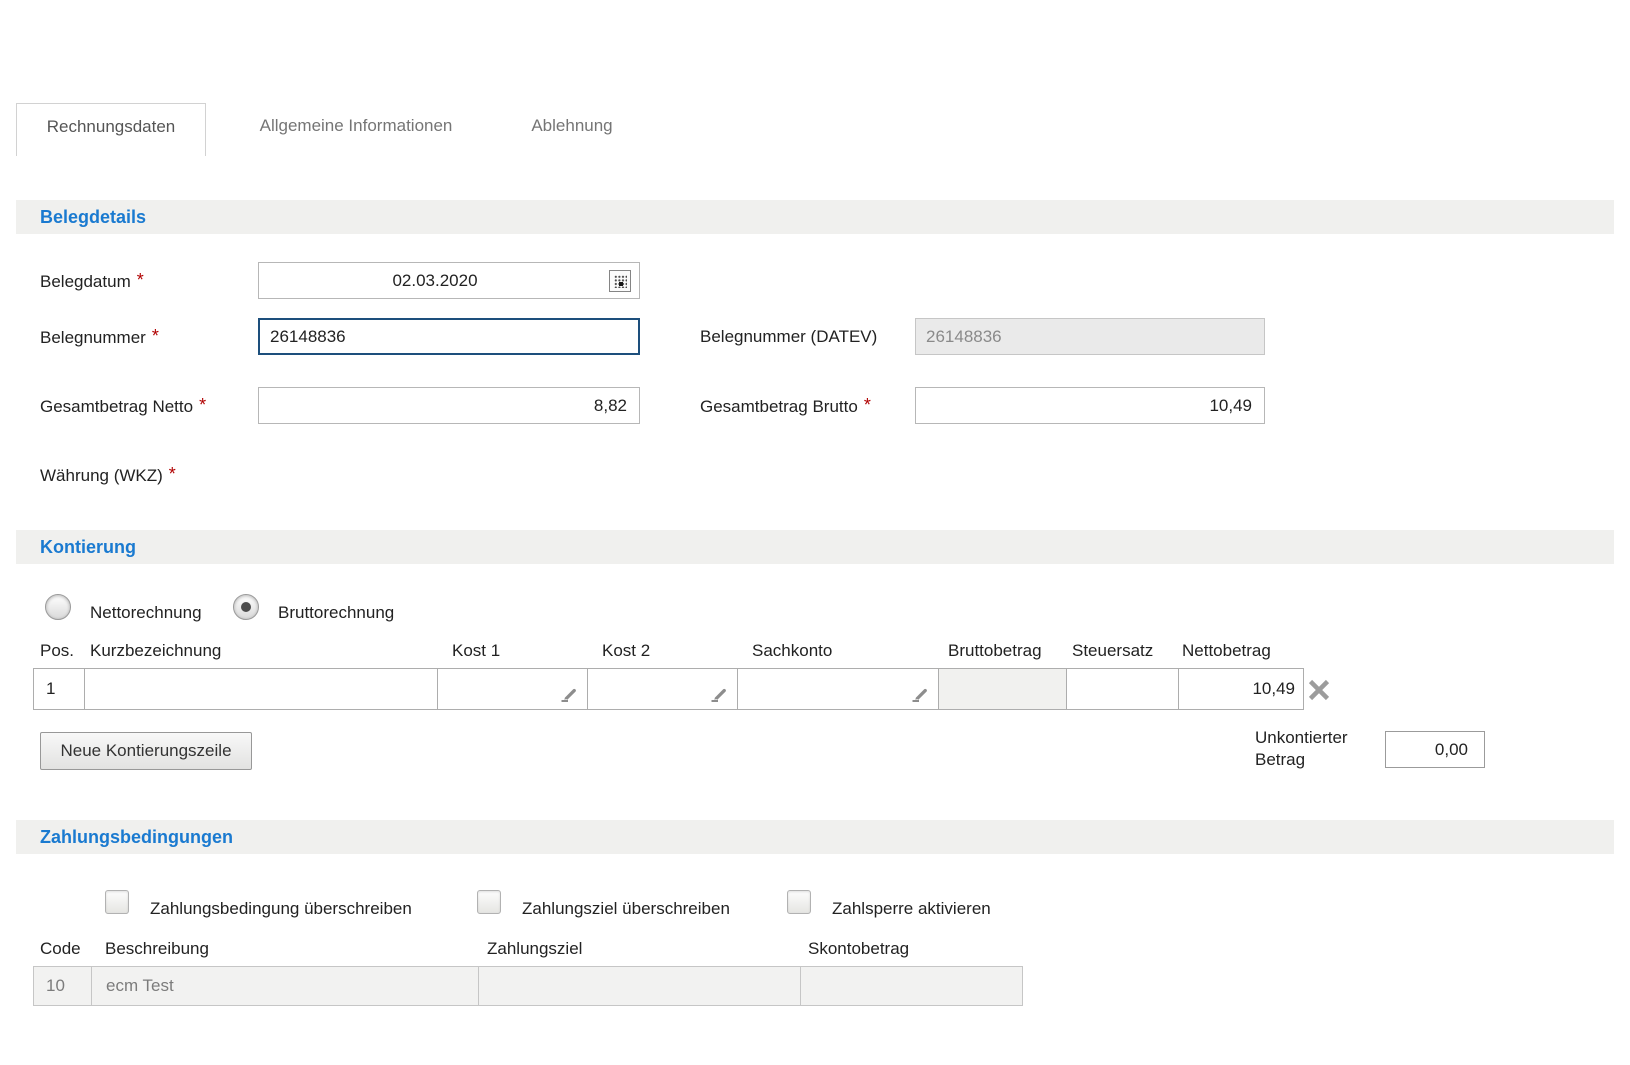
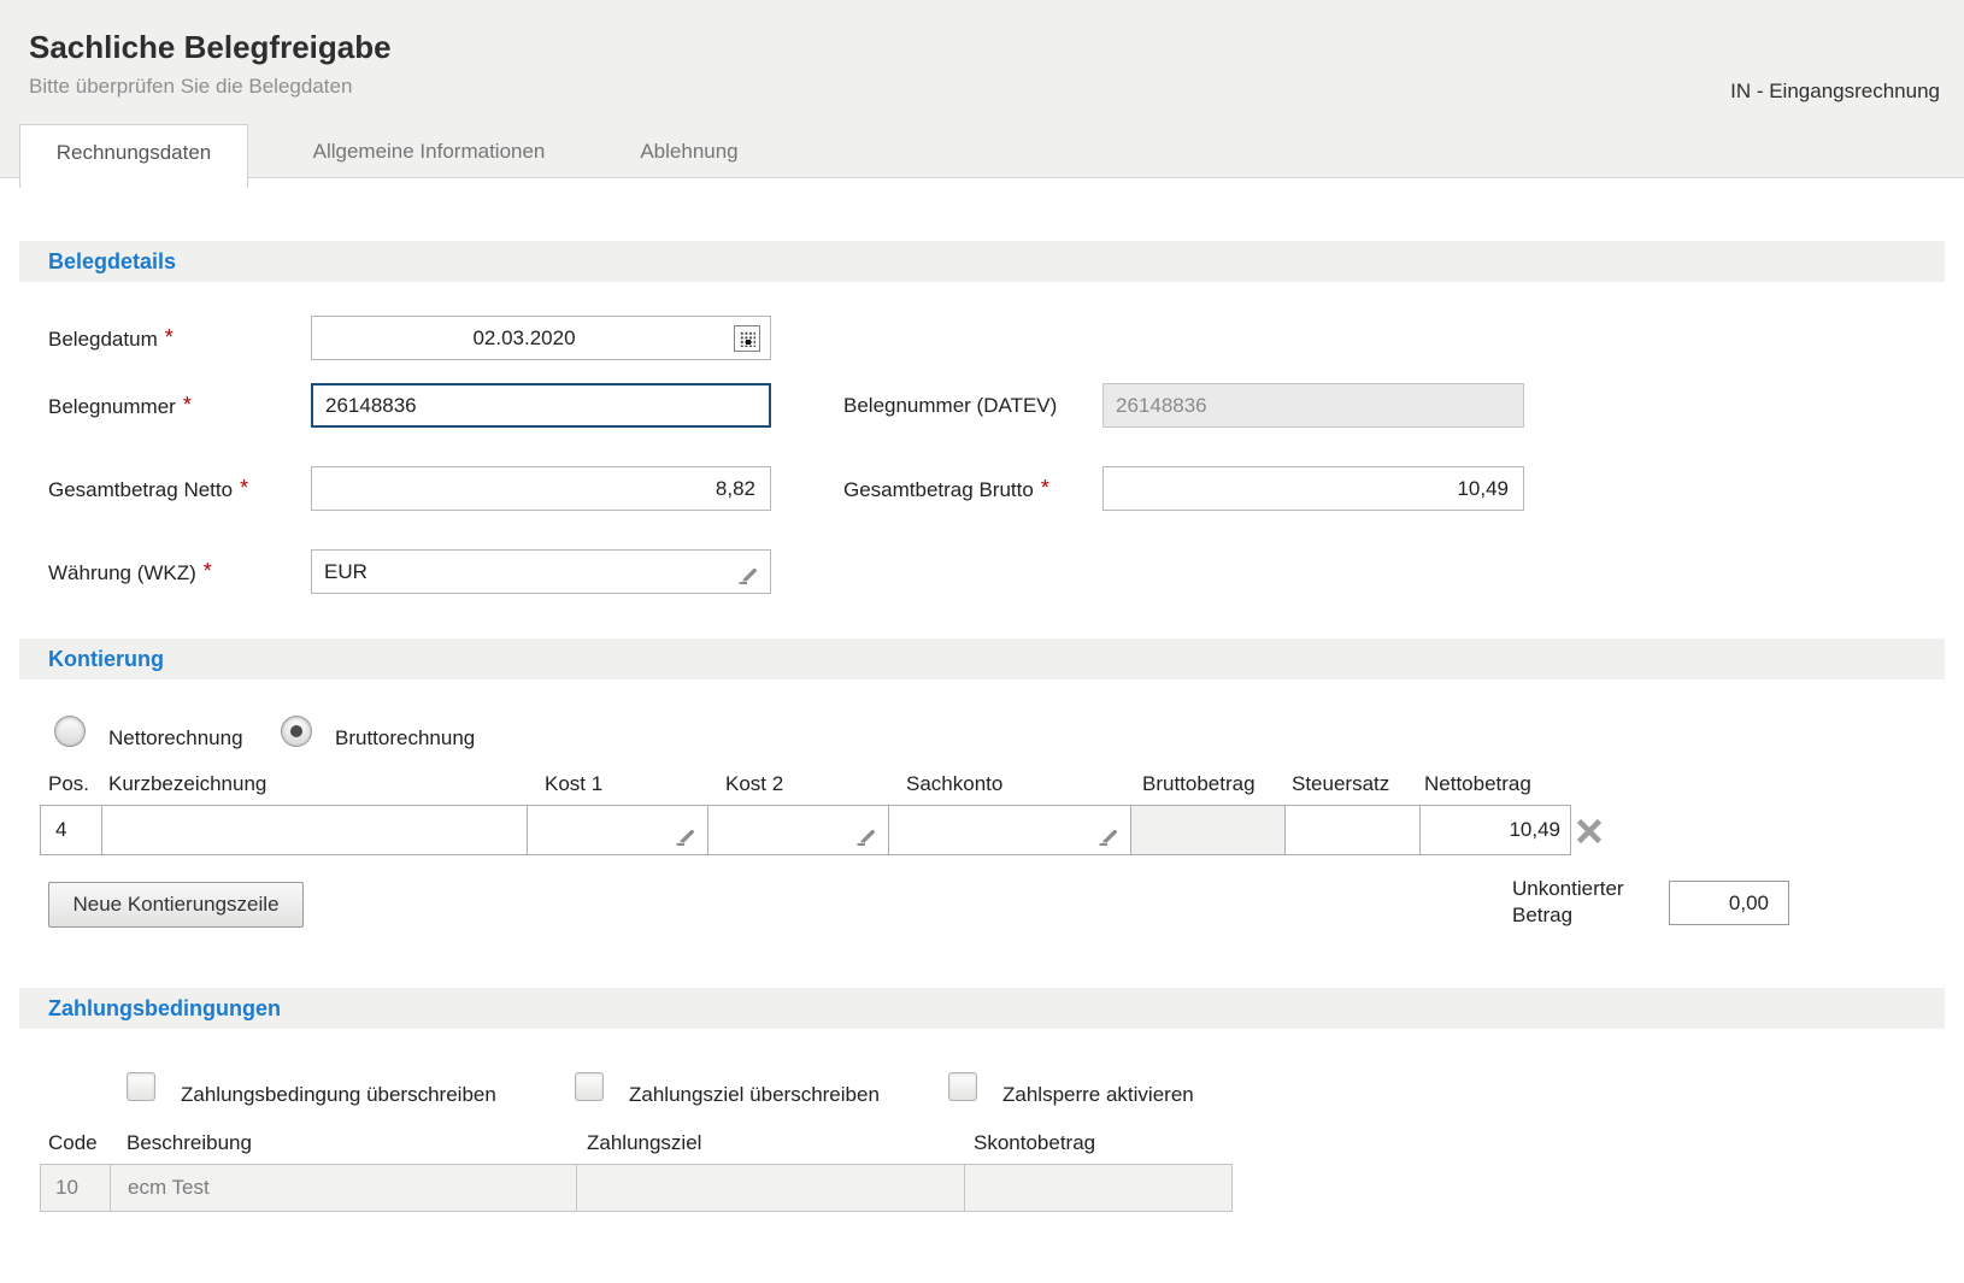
+ Sachliche Belegfreigabe
+ Bitte überprüfen Sie die Belegdaten
+ IN - Eingangsrechnung
  Rechnungsdaten
  Allgemeine Informationen
  Ablehnung
  Belegdetails
  Belegdatum *
  02.03.2020
  Belegnummer *
  26148836
  Belegnummer (DATEV)
  26148836
  Gesamtbetrag Netto *
  8,82
  Gesamtbetrag Brutto *
  10,49
  Währung (WKZ) *
+ EUR
  Kontierung
  Nettorechnung
  Bruttorechnung
  Pos.
  Kurzbezeichnung
  Kost 1
  Kost 2
  Sachkonto
  Bruttobetrag
  Steuersatz
  Nettobetrag
- 1
+ 4
  10,49
  Neue Kontierungszeile
  Unkontierter Betrag
  0,00
  Zahlungsbedingungen
  Zahlungsbedingung überschreiben
  Zahlungsziel überschreiben
  Zahlsperre aktivieren
  Code
  Beschreibung
  Zahlungsziel
  Skontobetrag
  10
  ecm Test
